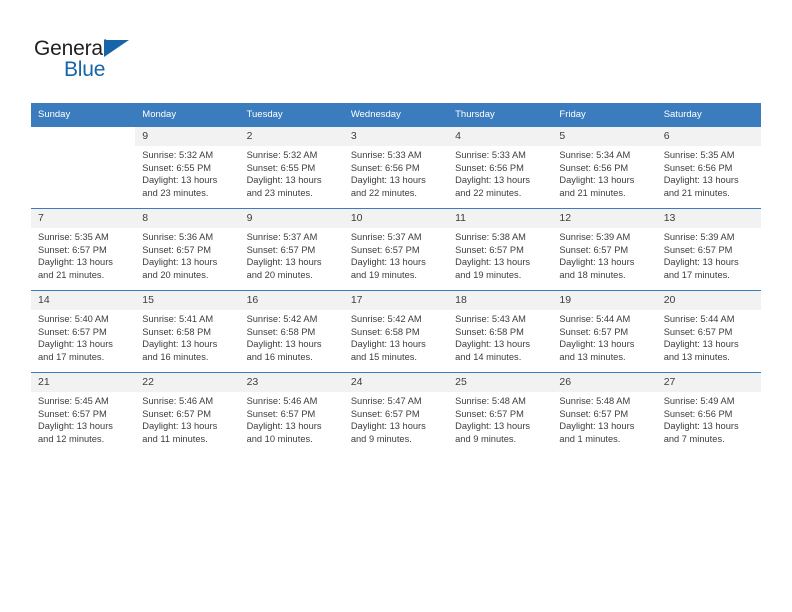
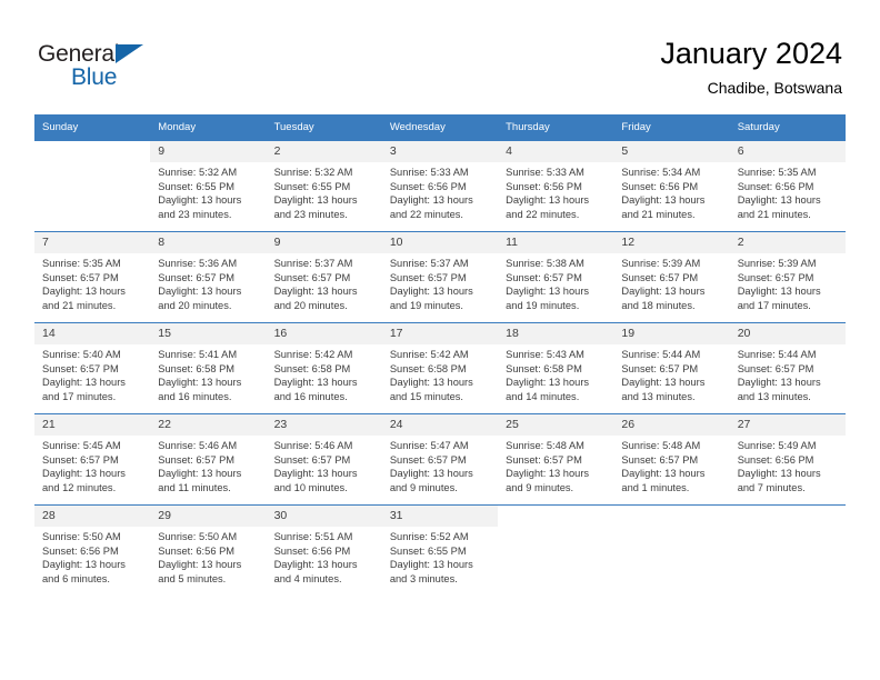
  General
  Blue
+ January 2024
+ Chadibe, Botswana
  Sunday	Monday	Tuesday	Wednesday	Thursday	Friday	Saturday
  	9 Sunrise: 5:32 AM Sunset: 6:55 PM Daylight: 13 hours and 23 minutes.	2 Sunrise: 5:32 AM Sunset: 6:55 PM Daylight: 13 hours and 23 minutes.	3 Sunrise: 5:33 AM Sunset: 6:56 PM Daylight: 13 hours and 22 minutes.	4 Sunrise: 5:33 AM Sunset: 6:56 PM Daylight: 13 hours and 22 minutes.	5 Sunrise: 5:34 AM Sunset: 6:56 PM Daylight: 13 hours and 21 minutes.	6 Sunrise: 5:35 AM Sunset: 6:56 PM Daylight: 13 hours and 21 minutes.
- 7 Sunrise: 5:35 AM Sunset: 6:57 PM Daylight: 13 hours and 21 minutes.	8 Sunrise: 5:36 AM Sunset: 6:57 PM Daylight: 13 hours and 20 minutes.	9 Sunrise: 5:37 AM Sunset: 6:57 PM Daylight: 13 hours and 20 minutes.	10 Sunrise: 5:37 AM Sunset: 6:57 PM Daylight: 13 hours and 19 minutes.	11 Sunrise: 5:38 AM Sunset: 6:57 PM Daylight: 13 hours and 19 minutes.	12 Sunrise: 5:39 AM Sunset: 6:57 PM Daylight: 13 hours and 18 minutes.	13 Sunrise: 5:39 AM Sunset: 6:57 PM Daylight: 13 hours and 17 minutes.
+ 7 Sunrise: 5:35 AM Sunset: 6:57 PM Daylight: 13 hours and 21 minutes.	8 Sunrise: 5:36 AM Sunset: 6:57 PM Daylight: 13 hours and 20 minutes.	9 Sunrise: 5:37 AM Sunset: 6:57 PM Daylight: 13 hours and 20 minutes.	10 Sunrise: 5:37 AM Sunset: 6:57 PM Daylight: 13 hours and 19 minutes.	11 Sunrise: 5:38 AM Sunset: 6:57 PM Daylight: 13 hours and 19 minutes.	12 Sunrise: 5:39 AM Sunset: 6:57 PM Daylight: 13 hours and 18 minutes.	2 Sunrise: 5:39 AM Sunset: 6:57 PM Daylight: 13 hours and 17 minutes.
  14 Sunrise: 5:40 AM Sunset: 6:57 PM Daylight: 13 hours and 17 minutes.	15 Sunrise: 5:41 AM Sunset: 6:58 PM Daylight: 13 hours and 16 minutes.	16 Sunrise: 5:42 AM Sunset: 6:58 PM Daylight: 13 hours and 16 minutes.	17 Sunrise: 5:42 AM Sunset: 6:58 PM Daylight: 13 hours and 15 minutes.	18 Sunrise: 5:43 AM Sunset: 6:58 PM Daylight: 13 hours and 14 minutes.	19 Sunrise: 5:44 AM Sunset: 6:57 PM Daylight: 13 hours and 13 minutes.	20 Sunrise: 5:44 AM Sunset: 6:57 PM Daylight: 13 hours and 13 minutes.
  21 Sunrise: 5:45 AM Sunset: 6:57 PM Daylight: 13 hours and 12 minutes.	22 Sunrise: 5:46 AM Sunset: 6:57 PM Daylight: 13 hours and 11 minutes.	23 Sunrise: 5:46 AM Sunset: 6:57 PM Daylight: 13 hours and 10 minutes.	24 Sunrise: 5:47 AM Sunset: 6:57 PM Daylight: 13 hours and 9 minutes.	25 Sunrise: 5:48 AM Sunset: 6:57 PM Daylight: 13 hours and 9 minutes.	26 Sunrise: 5:48 AM Sunset: 6:57 PM Daylight: 13 hours and 1 minutes.	27 Sunrise: 5:49 AM Sunset: 6:56 PM Daylight: 13 hours and 7 minutes.
+ 28 Sunrise: 5:50 AM Sunset: 6:56 PM Daylight: 13 hours and 6 minutes.	29 Sunrise: 5:50 AM Sunset: 6:56 PM Daylight: 13 hours and 5 minutes.	30 Sunrise: 5:51 AM Sunset: 6:56 PM Daylight: 13 hours and 4 minutes.	31 Sunrise: 5:52 AM Sunset: 6:55 PM Daylight: 13 hours and 3 minutes.
